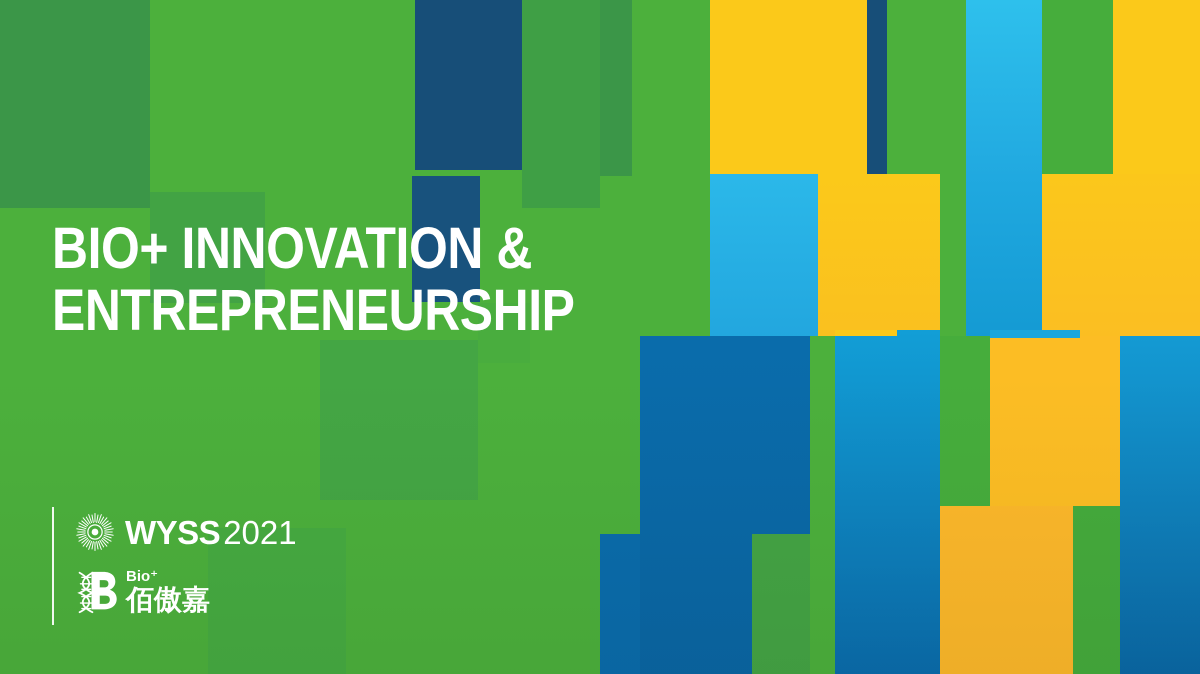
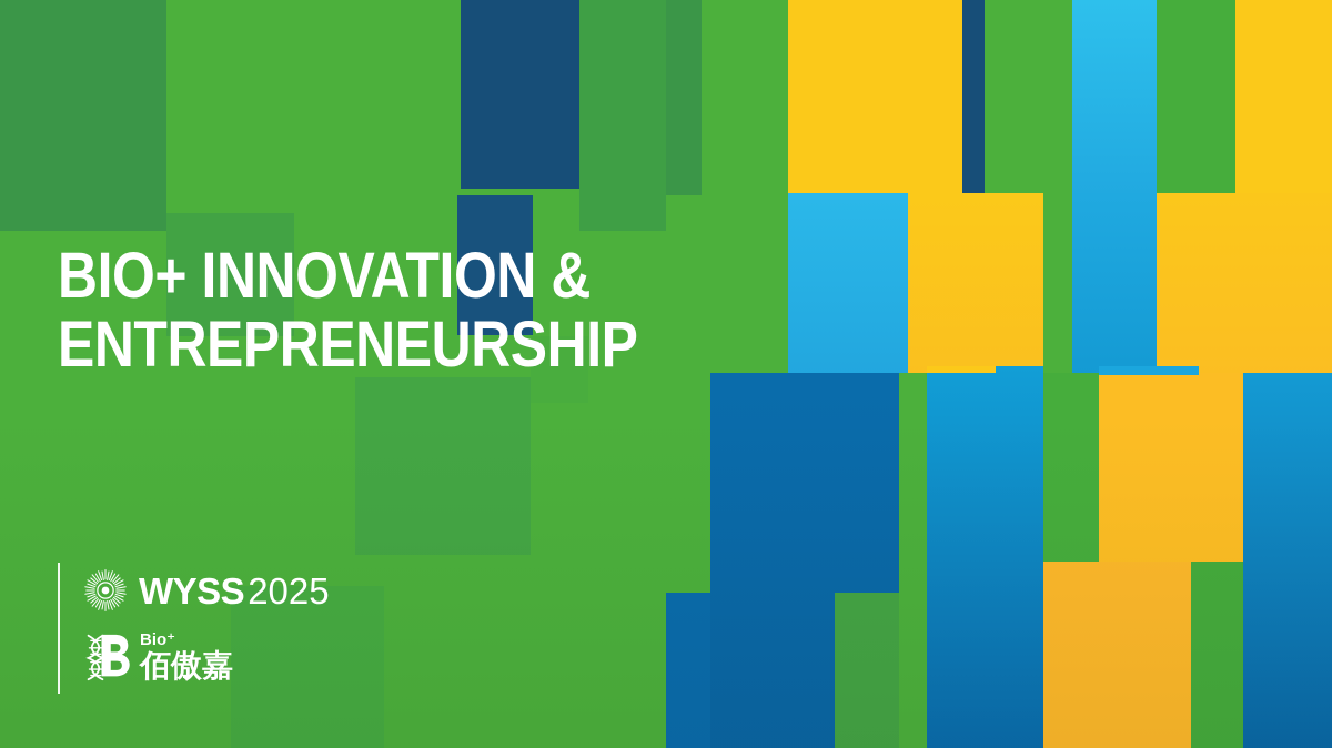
  BIO+ INNOVATION &
  ENTREPRENEURSHIP
  WYSS
- 2021
+ 2025
  Bio⁺
  佰傲嘉
